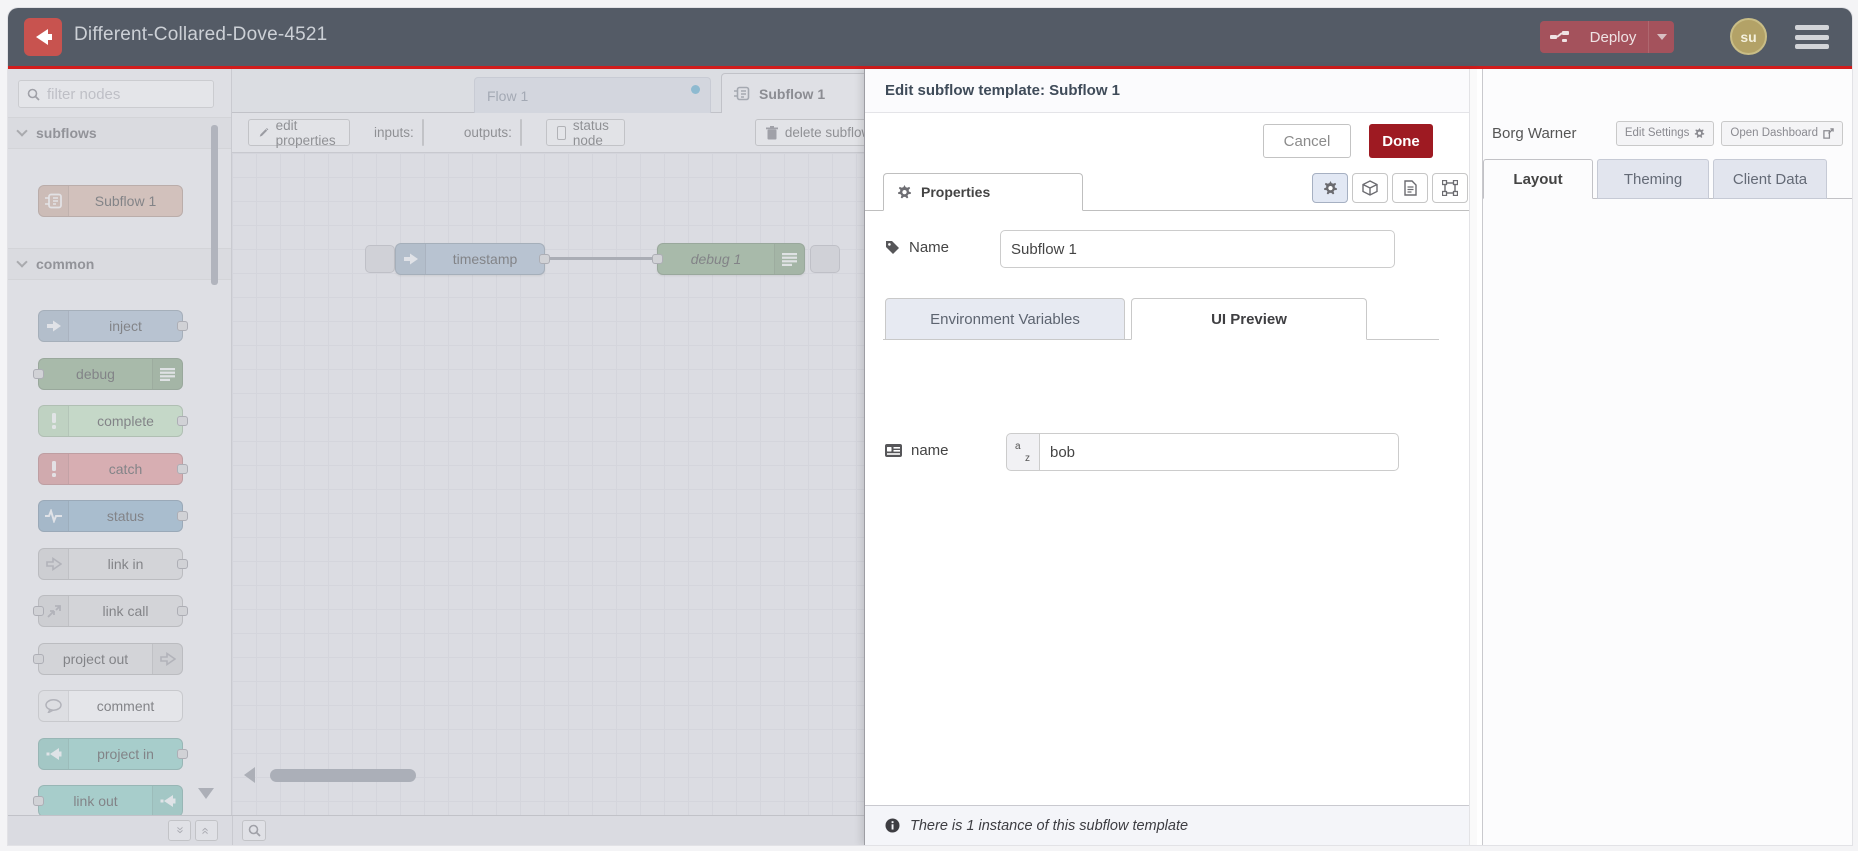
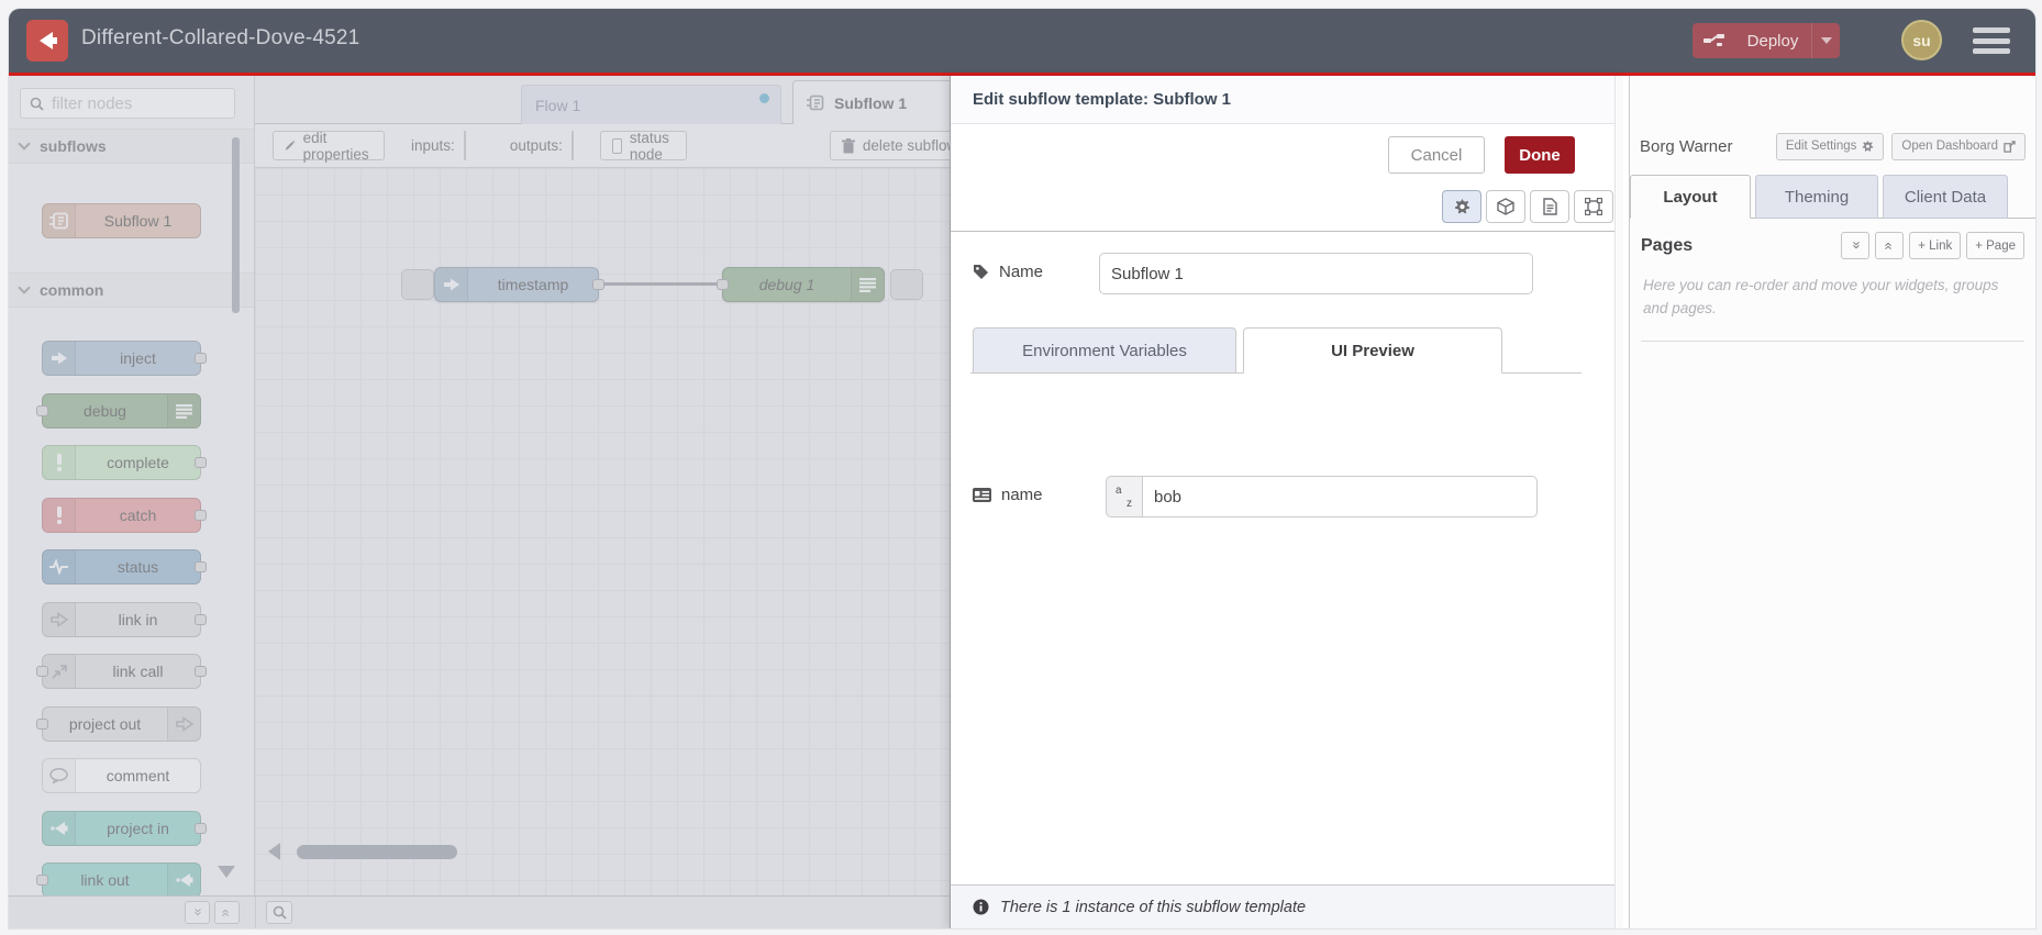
  Different-Collared-Dove-4521
  Deploy
  su
  filter nodes
  subflows
  common
  Subflow 1
  inject
  debug
  complete
  catch
  status
  link in
  link call
  project out
  comment
  project in
  link out
  Flow 1
  Subflow 1
  edit properties
  inputs:
  outputs:
  status node
  delete subflo
  timestamp
  debug 1
  Edit subflow template: Subflow 1
  Cancel
  Done
- Properties
  Name
  Subflow 1
  Environment Variables
  UI Preview
  name
  a
  z
  bob
  There is 1 instance of this subflow template
  Borg Warner
  Edit Settings
  Open Dashboard
  Layout
  Theming
  Client Data
+ Pages
+ + Link
+ + Page
+ Here you can re-order and move your widgets, groups and pages.
